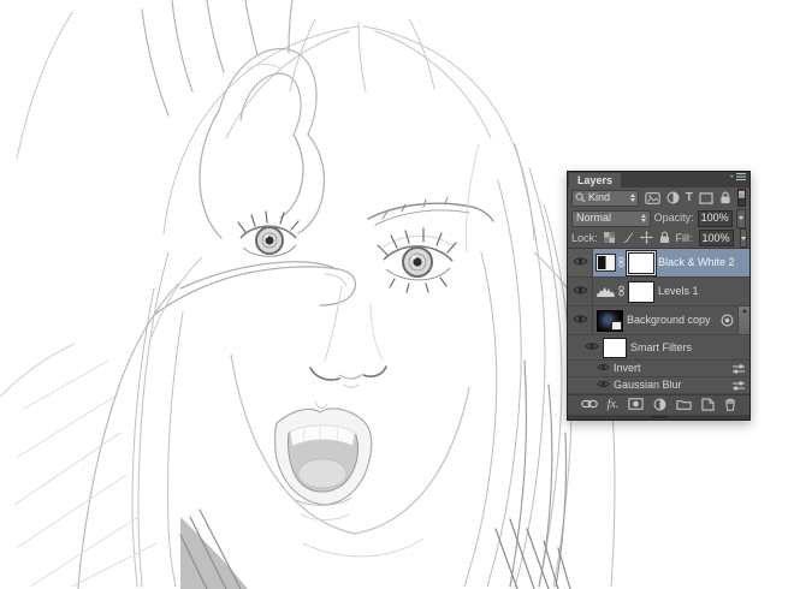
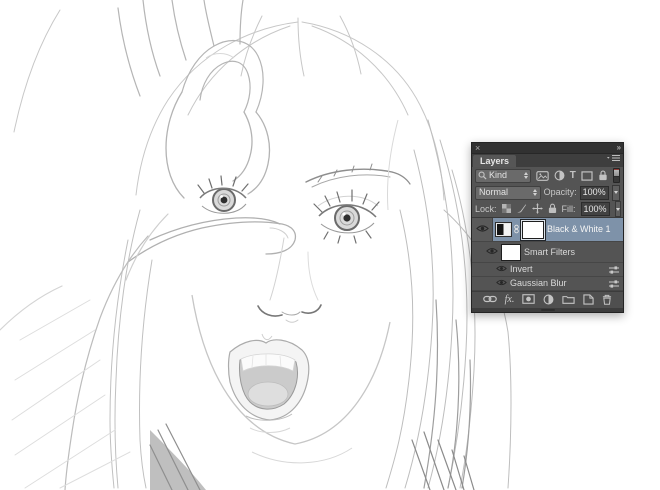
+ ×
+ ››
  Layers
  Kind
  T
  Normal
  Opacity:
  100%
  Lock:
  Fill:
  100%
- Black & White 2
+ Black & White 1
- Levels 1
- Background copy
  Smart Filters
  Invert
  Gaussian Blur
  fx.
